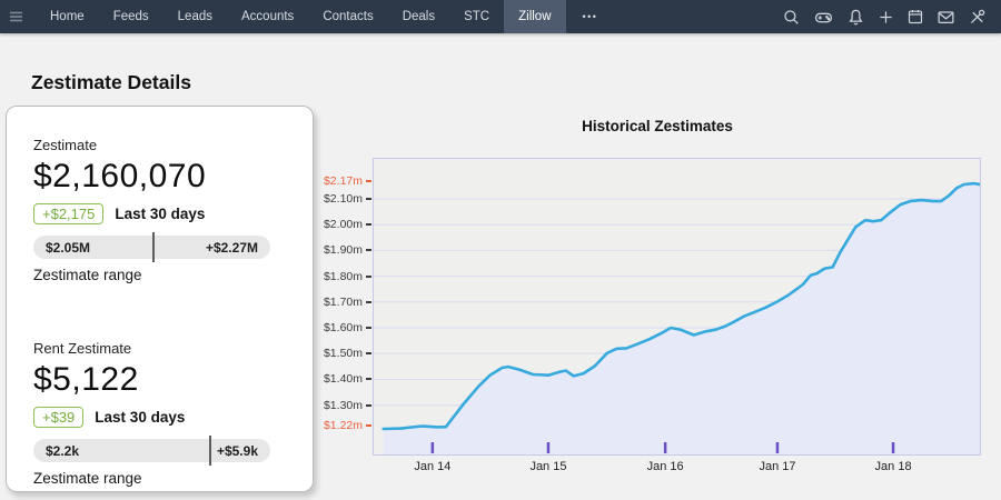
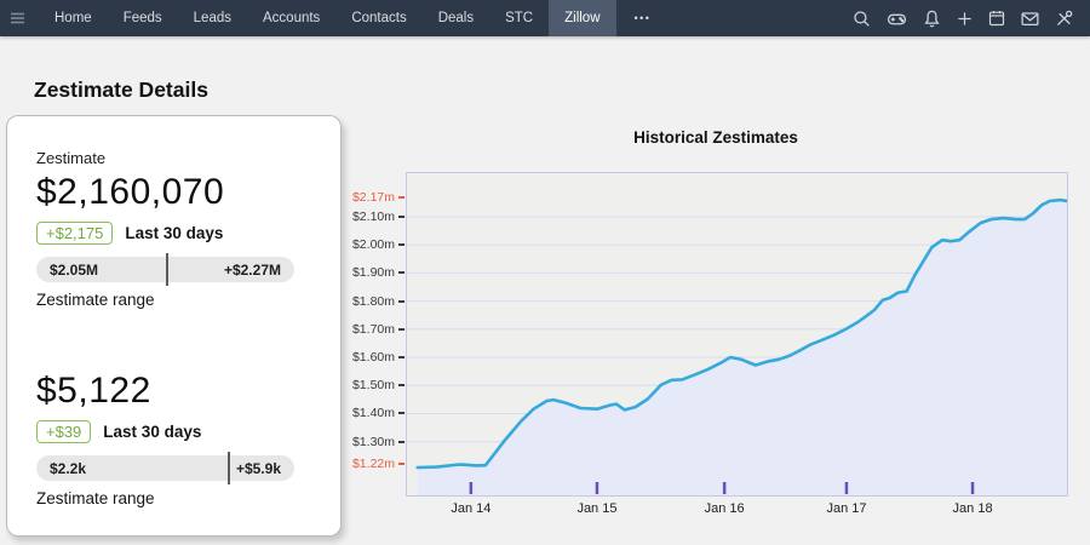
  Home
  Feeds
  Leads
  Accounts
  Contacts
  Deals
  STC
  Zillow
  •••
  Zestimate Details
  Zestimate
  $2,160,070
  +$2,175
  Last 30 days
  $2.05M
  +$2.27M
  Zestimate range
- Rent Zestimate
  $5,122
  +$39
  Last 30 days
  $2.2k
  +$5.9k
  Zestimate range
  Historical Zestimates
  $2.17m
  $2.10m
  $2.00m
  $1.90m
  $1.80m
  $1.70m
  $1.60m
  $1.50m
  $1.40m
  $1.30m
  $1.22m
  Jan 14
  Jan 15
  Jan 16
  Jan 17
  Jan 18
